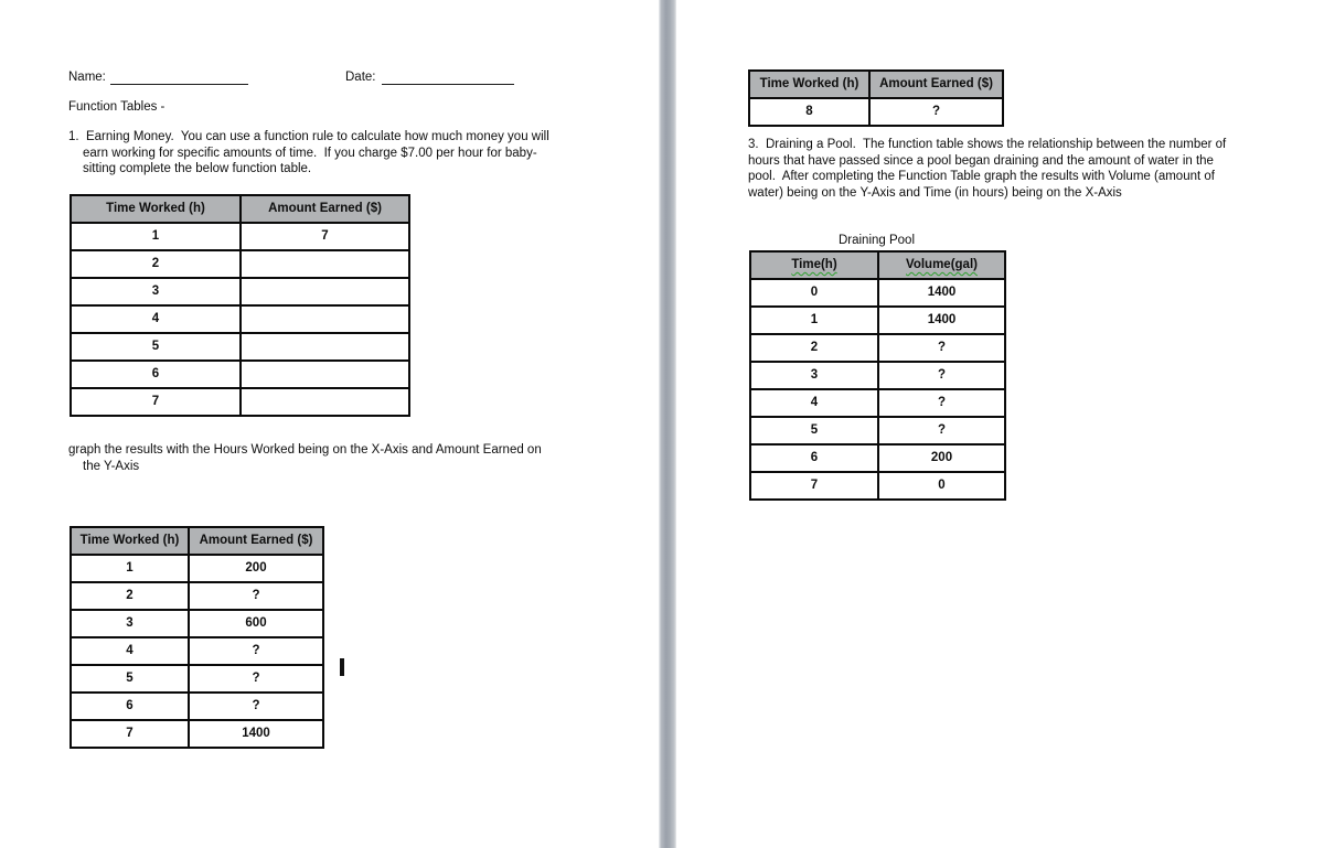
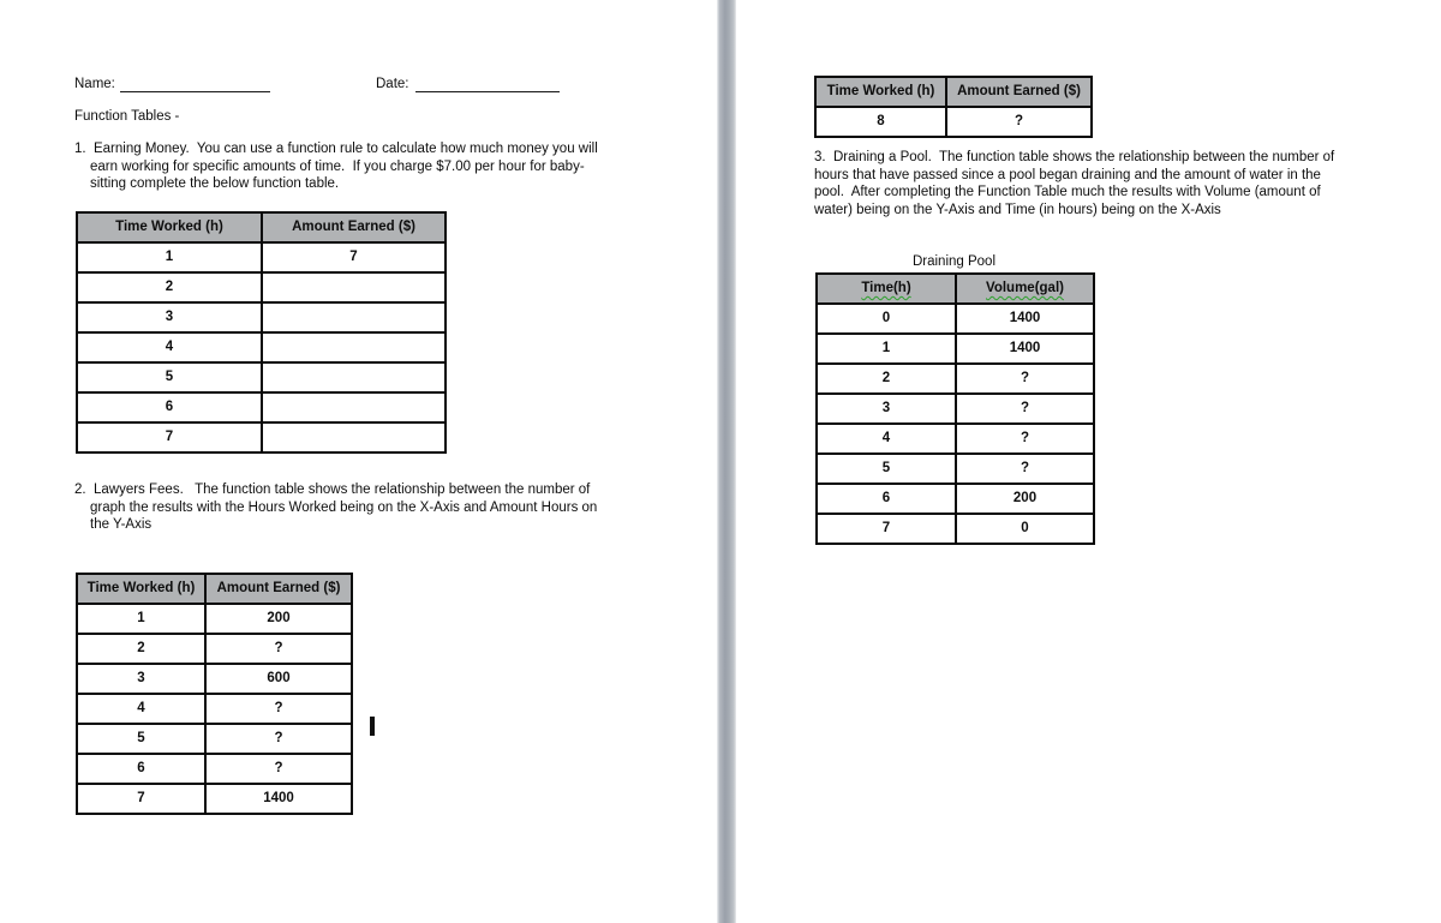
  Name:
  Date:
  Function Tables -
  1. Earning Money. You can use a function rule to calculate how much money you will
  earn working for specific amounts of time. If you charge $7.00 per hour for baby-
  sitting complete the below function table.
  Time Worked (h)	Amount Earned ($)
  1	7
  2
  3
  4
  5
  6
  7
+ 2. Lawyers Fees. The function table shows the relationship between the number of
- graph the results with the Hours Worked being on the X-Axis and Amount Earned on
+ graph the results with the Hours Worked being on the X-Axis and Amount Hours on
  the Y-Axis
  Time Worked (h)	Amount Earned ($)
  1	200
  2	?
  3	600
  4	?
  5	?
  6	?
  7	1400
  Time Worked (h)	Amount Earned ($)
  8	?
  3. Draining a Pool. The function table shows the relationship between the number of
  hours that have passed since a pool began draining and the amount of water in the
- pool. After completing the Function Table graph the results with Volume (amount of
+ pool. After completing the Function Table much the results with Volume (amount of
  water) being on the Y-Axis and Time (in hours) being on the X-Axis
  Draining Pool
  Time(h)	Volume(gal)
  0	1400
  1	1400
  2	?
  3	?
  4	?
  5	?
  6	200
  7	0
